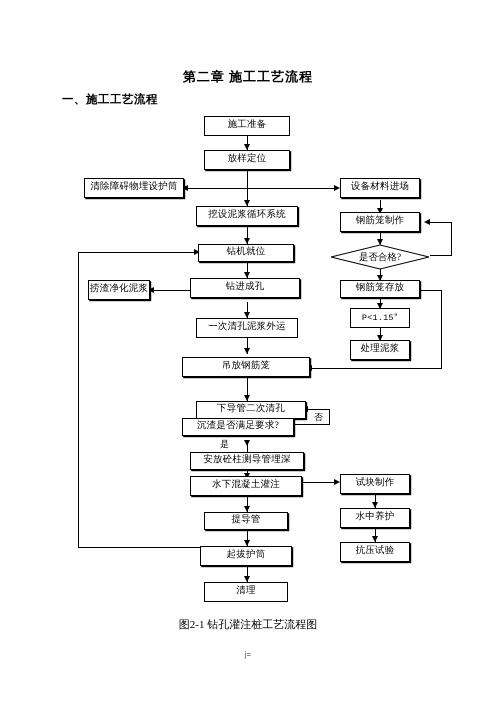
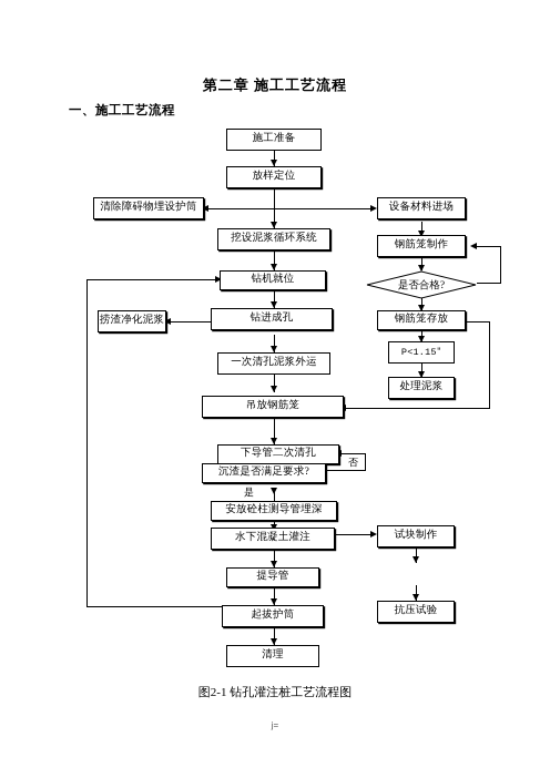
  第二章 施工工艺流程
  一、施工工艺流程
  施工准备
  放样定位
  清除障碍物埋设护筒
  设备材料进场
  挖设泥浆循环系统
  钢筋笼制作
  钻机就位
  是否合格?
  钻进成孔
  捞渣净化泥浆
  钢筋笼存放
  一次清孔泥浆外运
  P<1.15
  "
  处理泥浆
  吊放钢筋笼
  下导管二次清孔
  沉渣是否满足要求?
  否
  是
  安放砼柱测导管埋深
  水下混凝土灌注
  试块制作
  提导管
- 水中养护
  起拔护筒
  抗压试验
  清理
  图2-1 钻孔灌注桩工艺流程图
  j=
